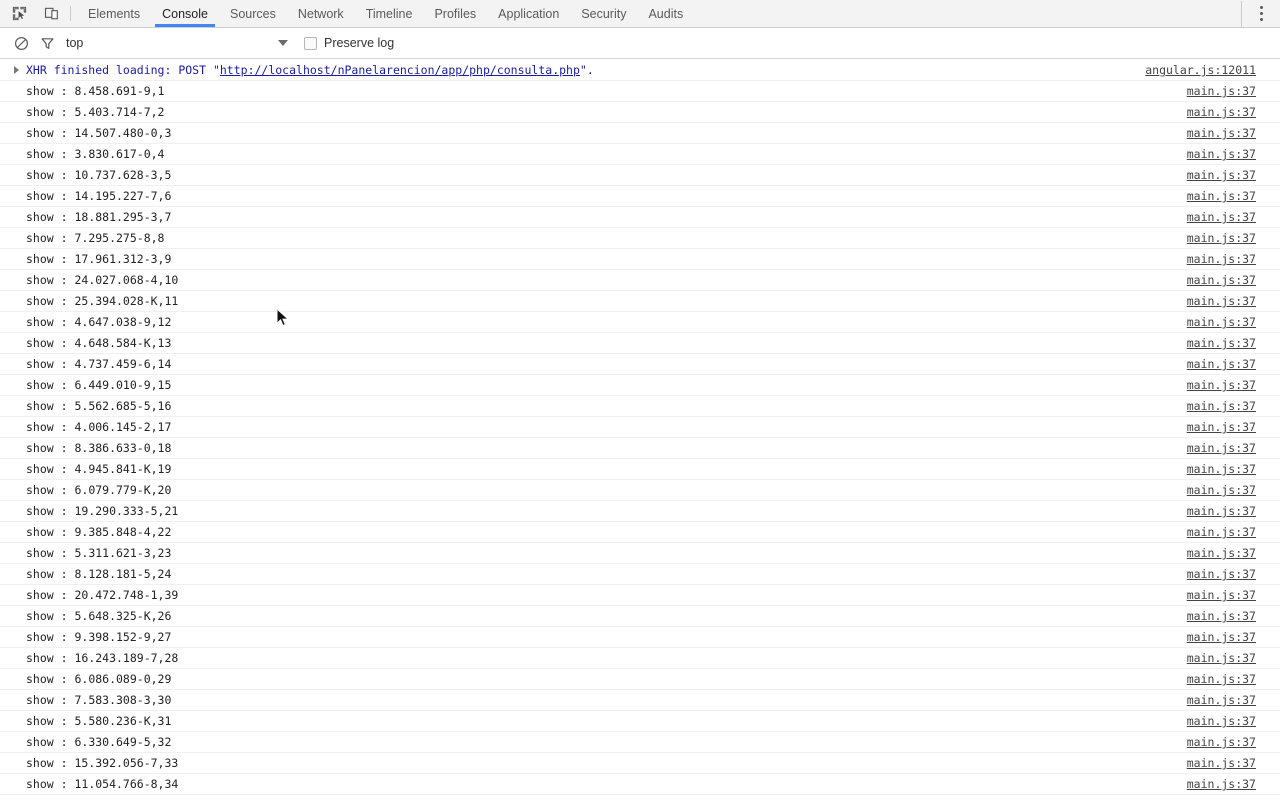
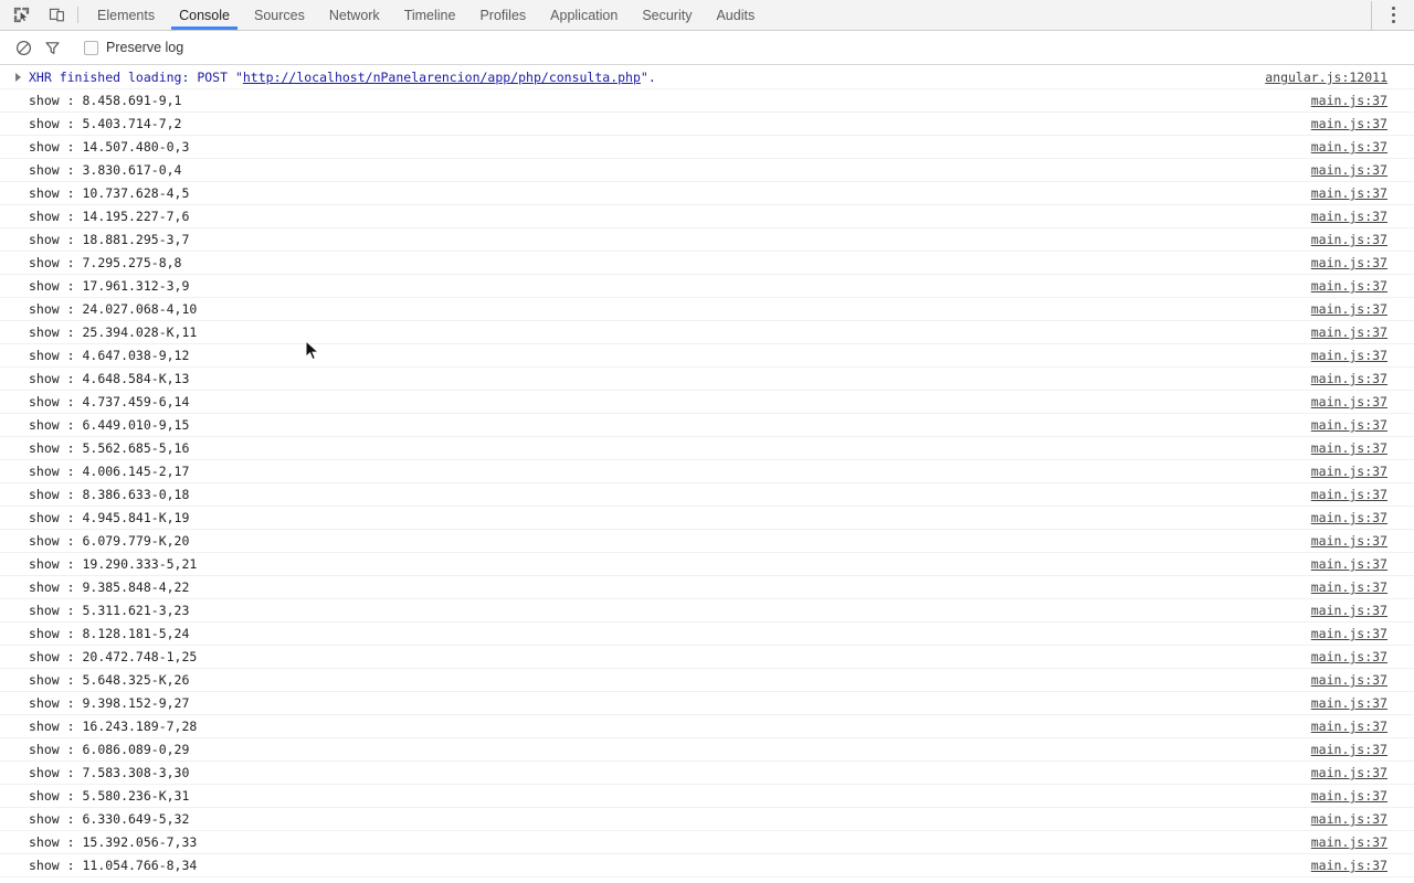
  Elements
  Console
  Sources
  Network
  Timeline
  Profiles
  Application
  Security
  Audits
- top
  Preserve log
  XHR finished loading: POST
  "
  http://localhost/nPanelarencion/app/php/consulta.php
  ".
  angular.js:12011
  show :
  8.458.691-9,1
  main.js:37
  show :
  5.403.714-7,2
  main.js:37
  show :
  14.507.480-0,3
  main.js:37
  show :
  3.830.617-0,4
  main.js:37
  show :
- 10.737.628-3,5
+ 10.737.628-4,5
  main.js:37
  show :
  14.195.227-7,6
  main.js:37
  show :
  18.881.295-3,7
  main.js:37
  show :
  7.295.275-8,8
  main.js:37
  show :
  17.961.312-3,9
  main.js:37
  show :
  24.027.068-4,10
  main.js:37
  show :
  25.394.028-K,11
  main.js:37
  show :
  4.647.038-9,12
  main.js:37
  show :
  4.648.584-K,13
  main.js:37
  show :
  4.737.459-6,14
  main.js:37
  show :
  6.449.010-9,15
  main.js:37
  show :
  5.562.685-5,16
  main.js:37
  show :
  4.006.145-2,17
  main.js:37
  show :
  8.386.633-0,18
  main.js:37
  show :
  4.945.841-K,19
  main.js:37
  show :
  6.079.779-K,20
  main.js:37
  show :
  19.290.333-5,21
  main.js:37
  show :
  9.385.848-4,22
  main.js:37
  show :
  5.311.621-3,23
  main.js:37
  show :
  8.128.181-5,24
  main.js:37
  show :
- 20.472.748-1,39
+ 20.472.748-1,25
  main.js:37
  show :
  5.648.325-K,26
  main.js:37
  show :
  9.398.152-9,27
  main.js:37
  show :
  16.243.189-7,28
  main.js:37
  show :
  6.086.089-0,29
  main.js:37
  show :
  7.583.308-3,30
  main.js:37
  show :
  5.580.236-K,31
  main.js:37
  show :
  6.330.649-5,32
  main.js:37
  show :
  15.392.056-7,33
  main.js:37
  show :
  11.054.766-8,34
  main.js:37
